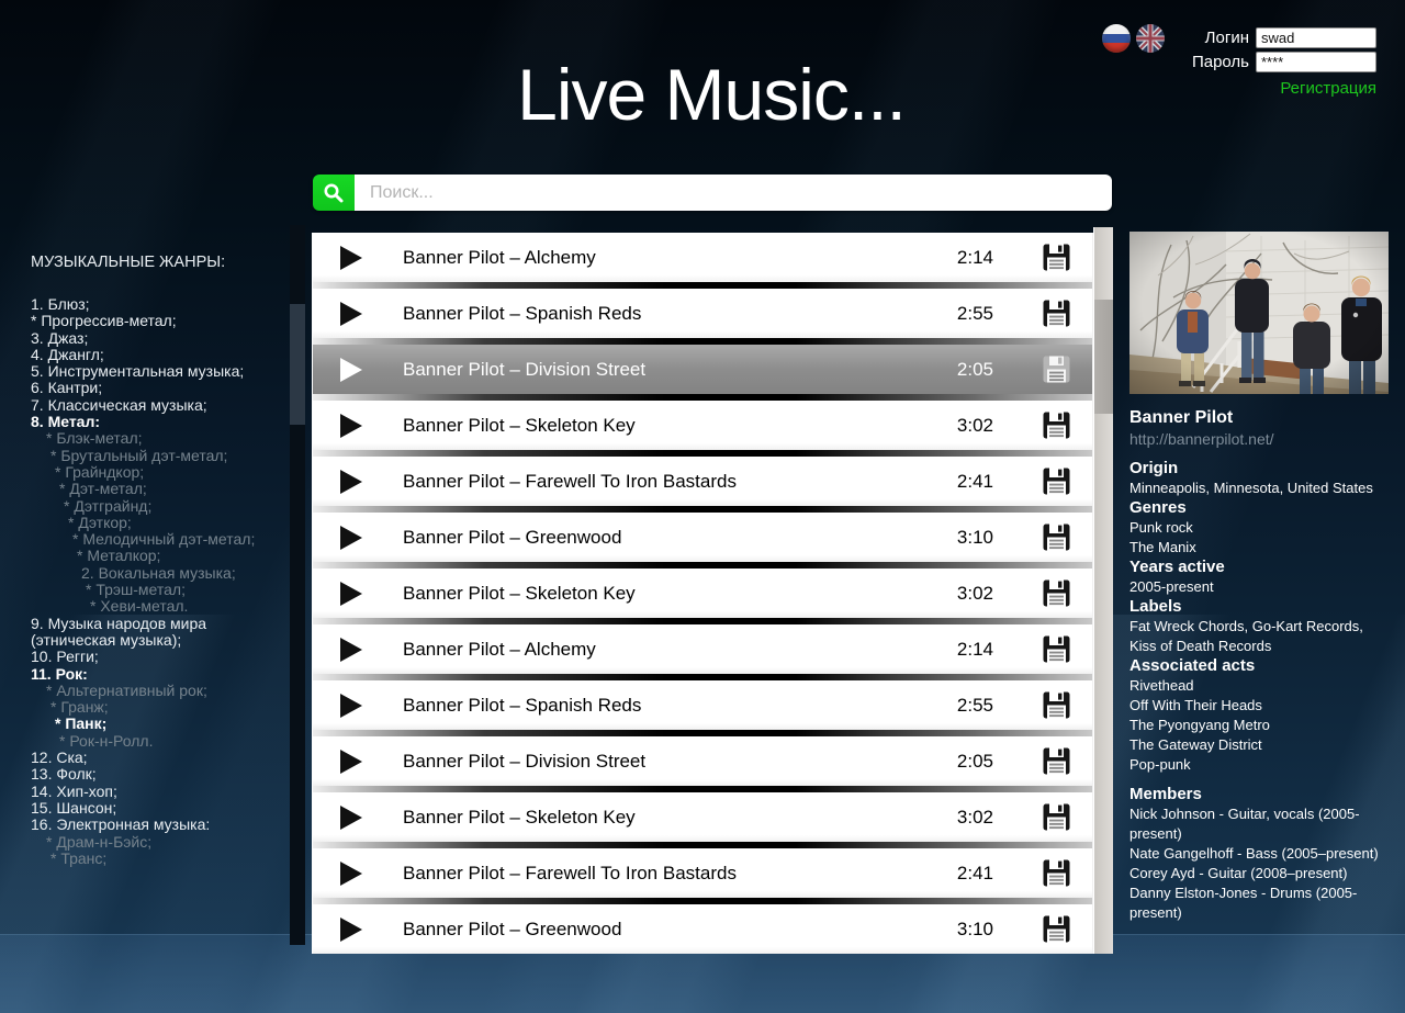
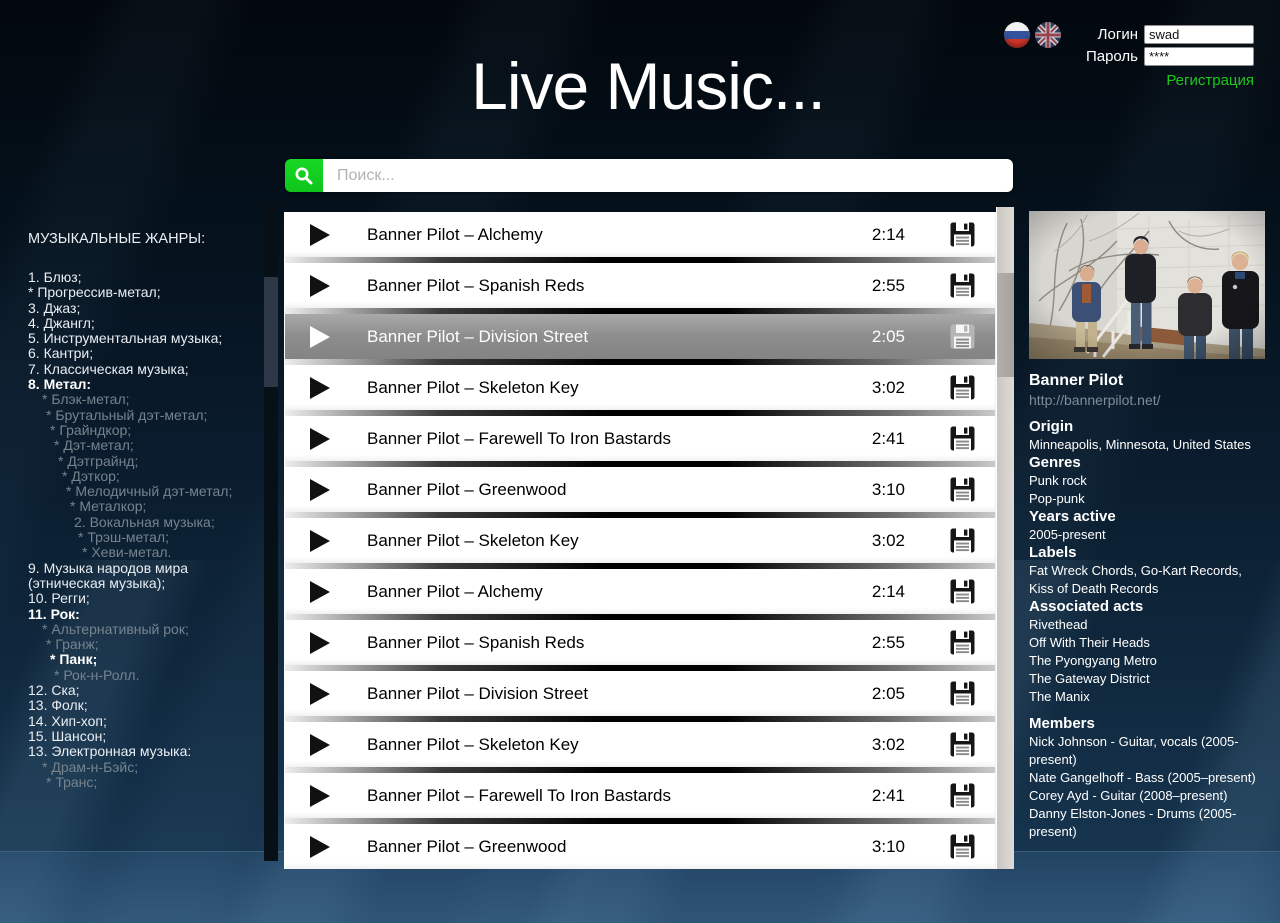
  Live Music...
  Логин
  swad
  Пароль
  ****
  Регистрация
  Поиск...
  МУЗЫКАЛЬНЫЕ ЖАНРЫ:
  1. Блюз;
  * Прогрессив-метал;
  3. Джаз;
  4. Джангл;
  5. Инструментальная музыка;
  6. Кантри;
  7. Классическая музыка;
  8. Метал:
  * Блэк-метал;
  * Брутальный дэт-метал;
  * Грайндкор;
  * Дэт-метал;
  * Дэтграйнд;
  * Дэткор;
  * Мелодичный дэт-метал;
  * Металкор;
  2. Вокальная музыка;
  * Трэш-метал;
  * Хеви-метал.
  9. Музыка народов мира (этническая музыка);
  10. Регги;
  11. Рок:
  * Альтернативный рок;
  * Гранж;
  * Панк;
  * Рок-н-Ролл.
  12. Ска;
  13. Фолк;
  14. Хип-хоп;
  15. Шансон;
- 16. Электронная музыка:
+ 13. Электронная музыка:
  * Драм-н-Бэйс;
  * Транс;
  Banner Pilot – Alchemy
  2:14
  Banner Pilot – Spanish Reds
  2:55
  Banner Pilot – Division Street
  2:05
  Banner Pilot – Skeleton Key
  3:02
  Banner Pilot – Farewell To Iron Bastards
  2:41
  Banner Pilot – Greenwood
  3:10
  Banner Pilot – Skeleton Key
  3:02
  Banner Pilot – Alchemy
  2:14
  Banner Pilot – Spanish Reds
  2:55
  Banner Pilot – Division Street
  2:05
  Banner Pilot – Skeleton Key
  3:02
  Banner Pilot – Farewell To Iron Bastards
  2:41
  Banner Pilot – Greenwood
  3:10
  Banner Pilot
  http://bannerpilot.net/
  Origin
  Minneapolis, Minnesota, United States
  Genres
  Punk rock
- The Manix
+ Pop-punk
  Years active
  2005-present
  Labels
  Fat Wreck Chords, Go-Kart Records,
  Kiss of Death Records
  Associated acts
  Rivethead
  Off With Their Heads
  The Pyongyang Metro
  The Gateway District
- Pop-punk
+ The Manix
  Members
  Nick Johnson - Guitar, vocals (2005-present)
  Nate Gangelhoff - Bass (2005–present)
  Corey Ayd - Guitar (2008–present)
  Danny Elston-Jones - Drums (2005-present)
